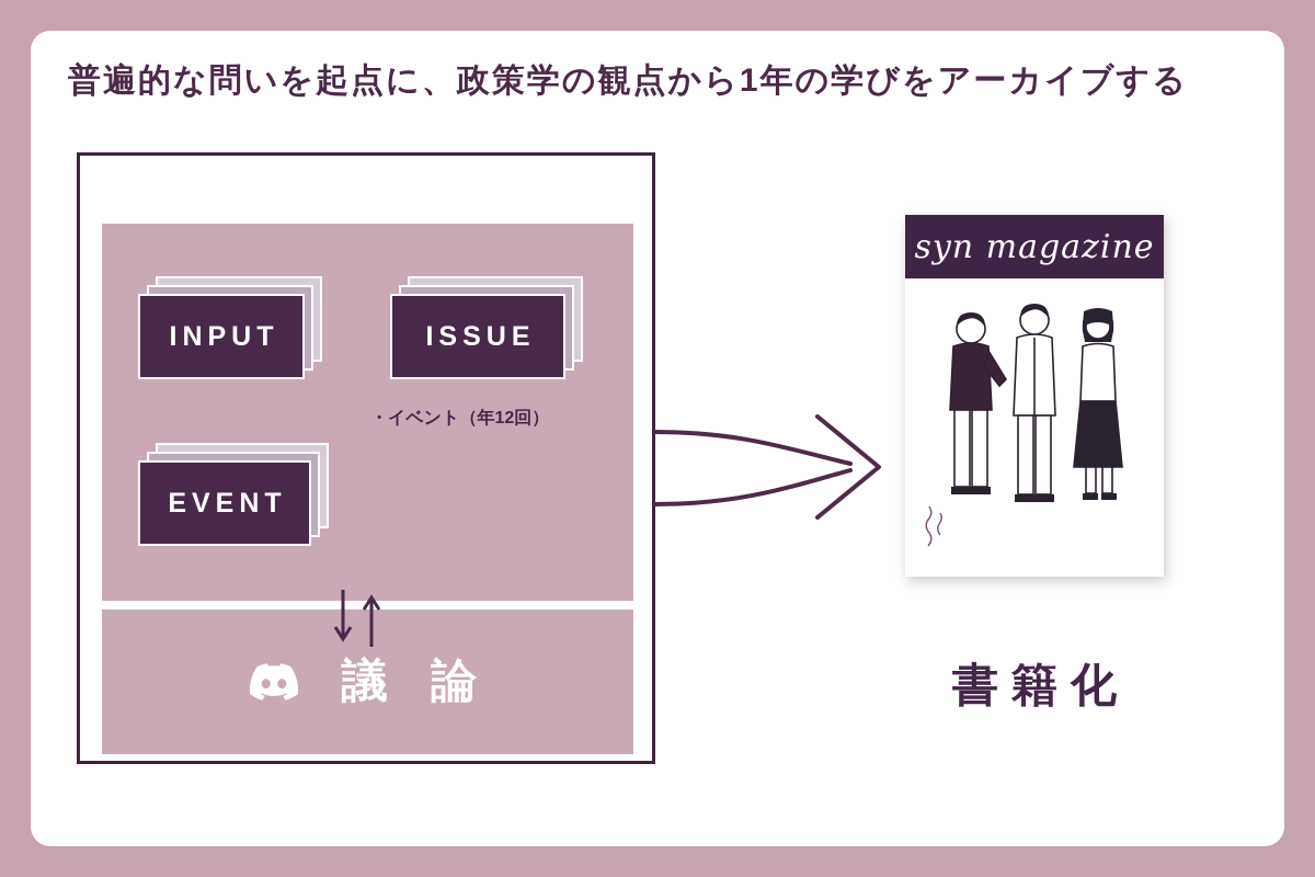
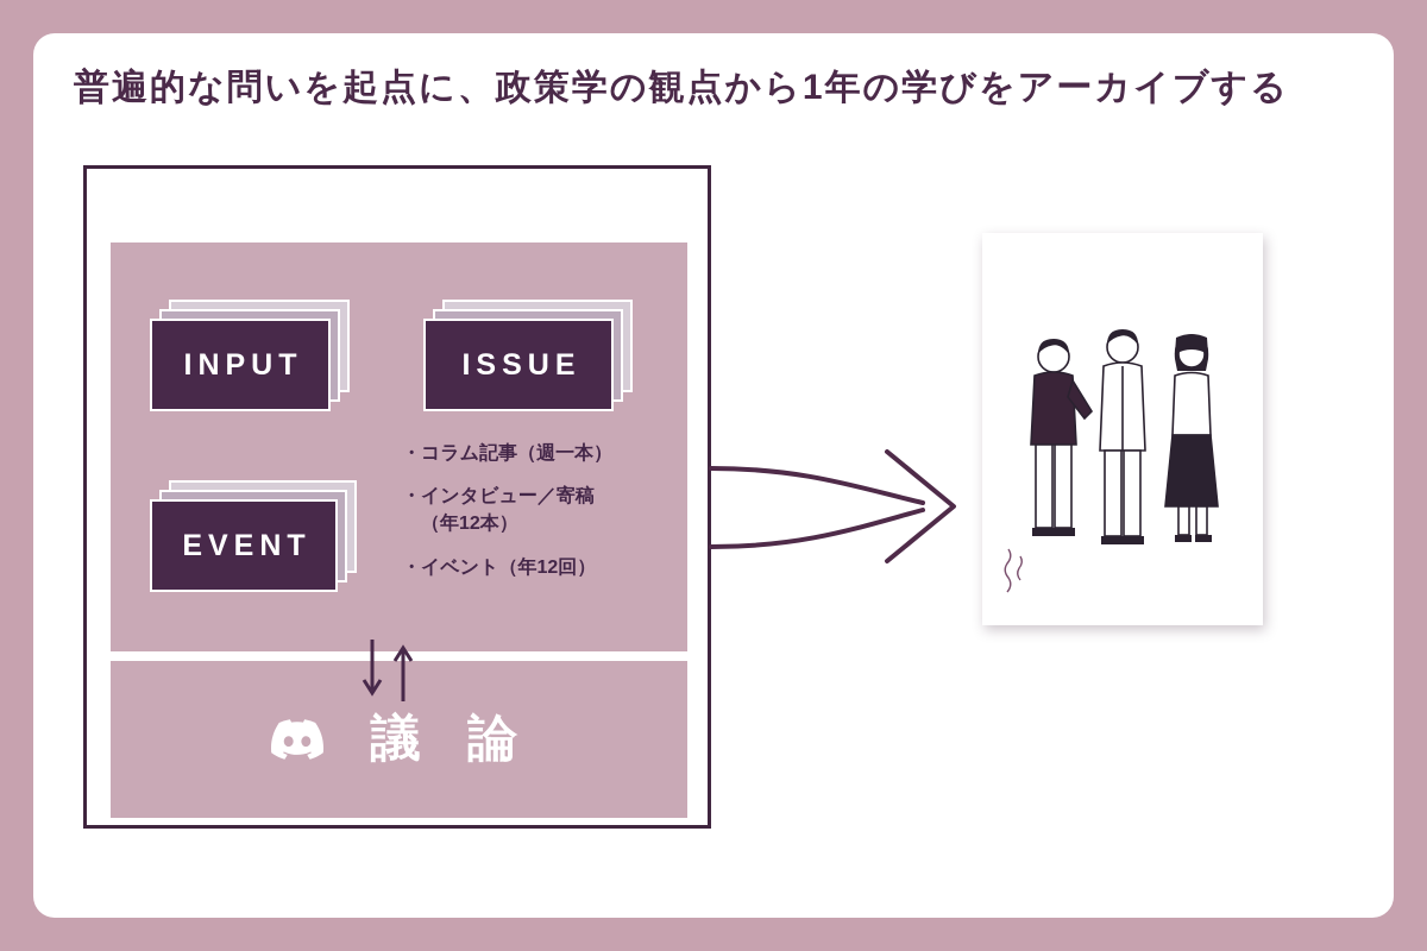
  普遍的な問いを起点に、政策学の観点から1年の学びをアーカイブする
  INPUT
  ISSUE
  EVENT
+ ・コラム記事（週一本）
+ ・インタビュー／寄稿
+ （年12本）
  ・イベント（年12回）
  議 論
- syn magazine
- 書籍化
